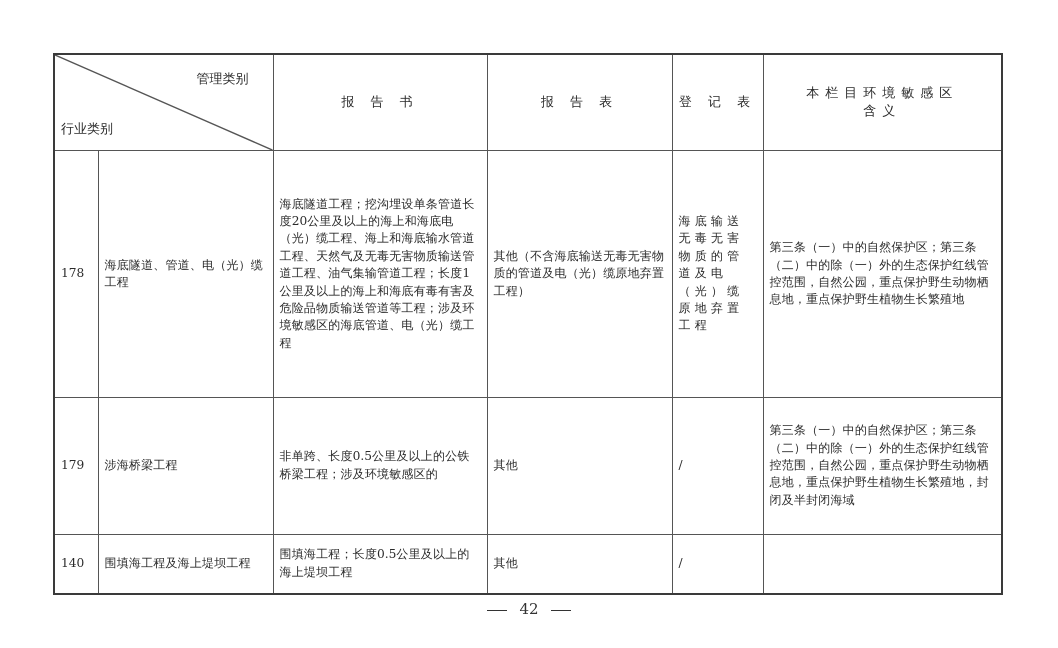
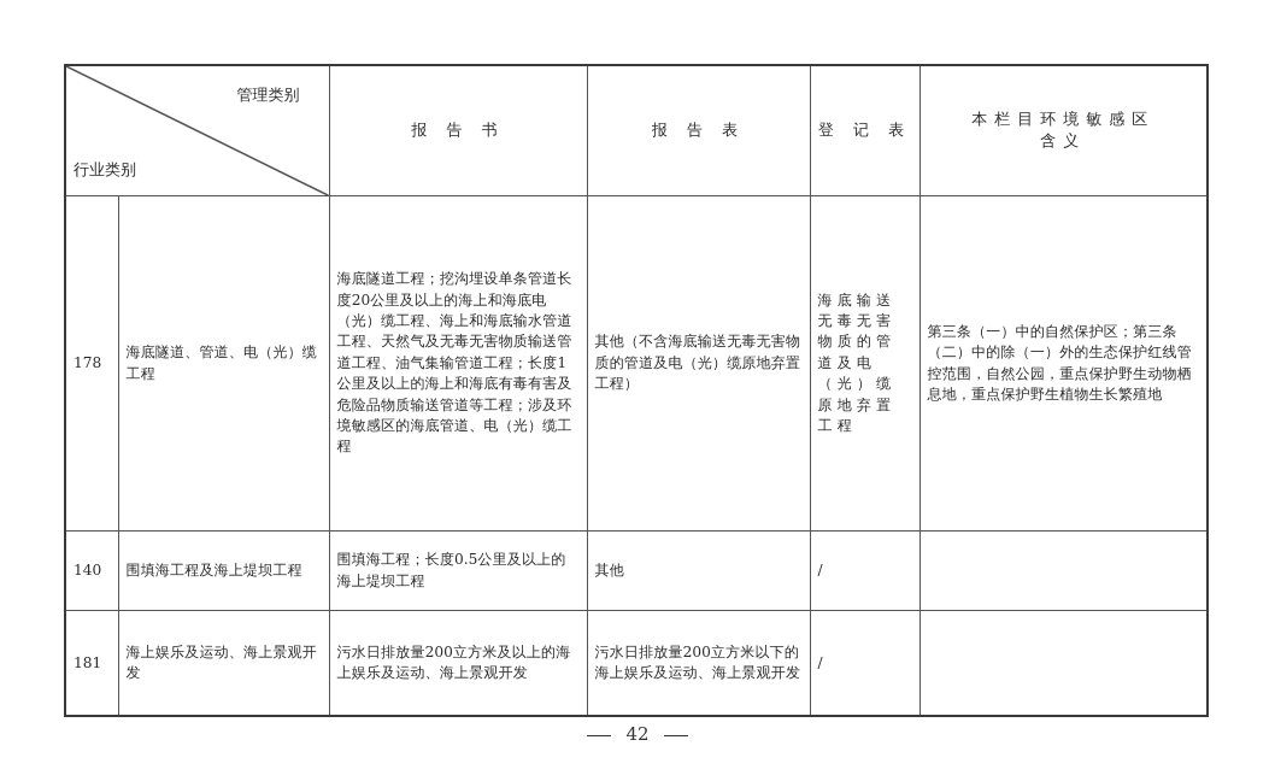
  管理类别 行业类别	报 告 书	报 告 表	登 记 表	本栏目环境敏感区 含义
  178	海底隧道、管道、电（光）缆工程	海底隧道工程；挖沟埋设单条管道长度20公里及以上的海上和海底电（光）缆工程、海上和海底输水管道工程、天然气及无毒无害物质输送管道工程、油气集输管道工程；长度1公里及以上的海上和海底有毒有害及危险品物质输送管道等工程；涉及环境敏感区的海底管道、电（光）缆工程	其他（不含海底输送无毒无害物质的管道及电（光）缆原地弃置工程）	海底输送无毒无害物质的管道及电（光）缆原地弃置工程	第三条（一）中的自然保护区；第三条（二）中的除（一）外的生态保护红线管控范围，自然公园，重点保护野生动物栖息地，重点保护野生植物生长繁殖地
- 179	涉海桥梁工程	非单跨、长度0.5公里及以上的公铁桥梁工程；涉及环境敏感区的	其他	/	第三条（一）中的自然保护区；第三条（二）中的除（一）外的生态保护红线管控范围，自然公园，重点保护野生动物栖息地，重点保护野生植物生长繁殖地，封闭及半封闭海域
  140	围填海工程及海上堤坝工程	围填海工程；长度0.5公里及以上的海上堤坝工程	其他	/
+ 181	海上娱乐及运动、海上景观开发	污水日排放量200立方米及以上的海上娱乐及运动、海上景观开发	污水日排放量200立方米以下的海上娱乐及运动、海上景观开发	/
  42
